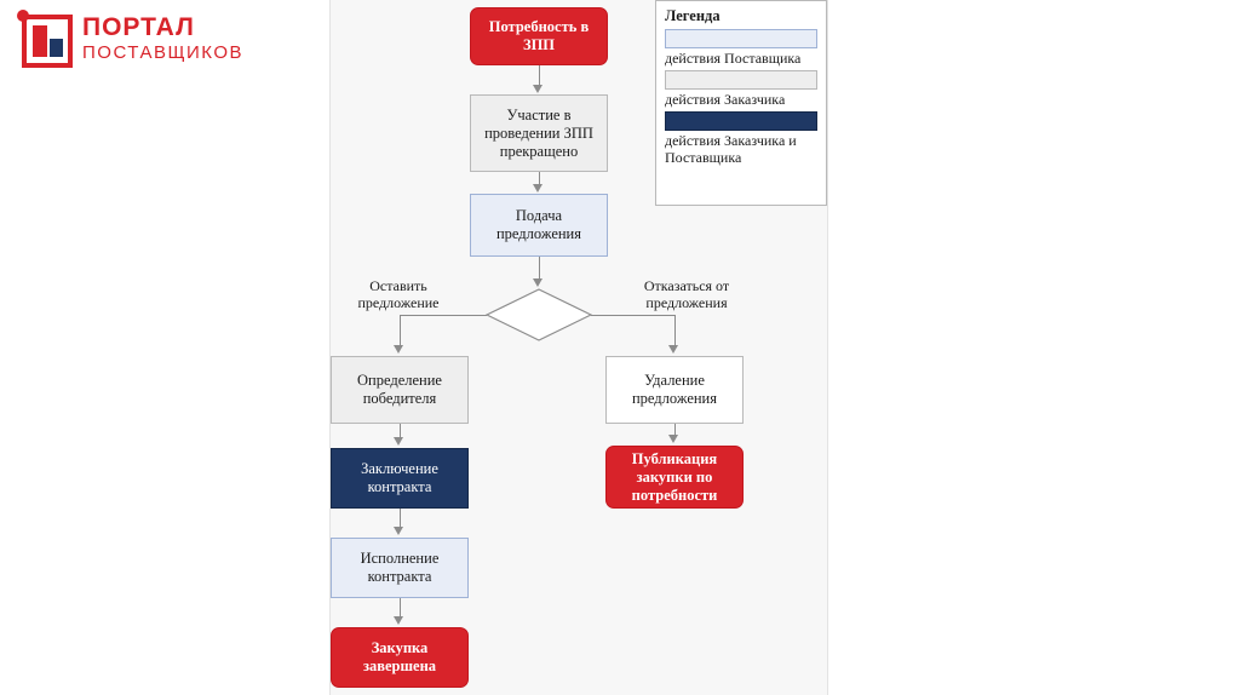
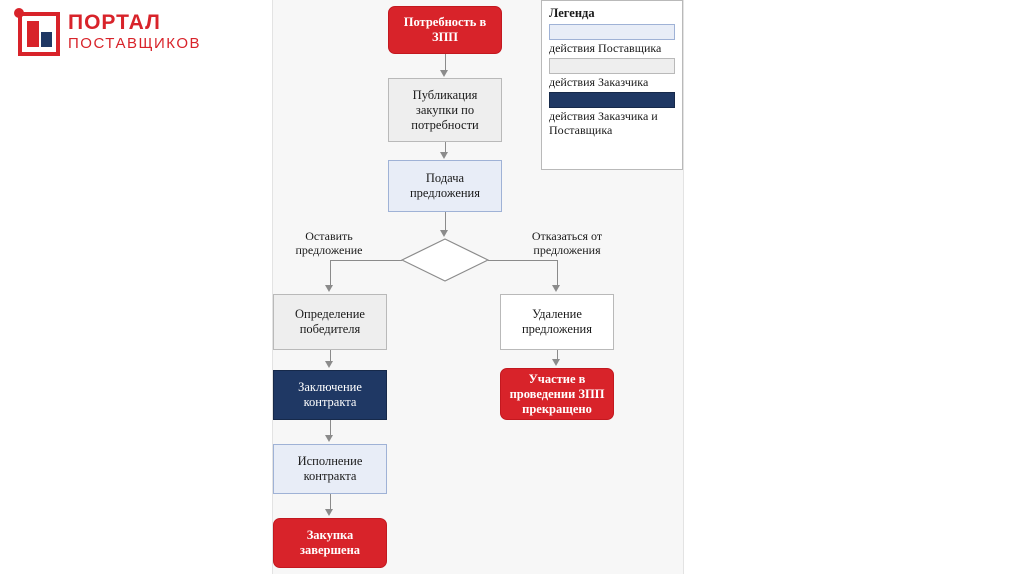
  ПОРТАЛ
  ПОСТАВЩИКОВ
  Потребность в ЗПП
- Участие в проведении ЗПП прекращено
+ Публикация закупки по потребности
  Подача предложения
  Определение победителя
  Удаление предложения
  Заключение контракта
- Публикация закупки по потребности
+ Участие в проведении ЗПП прекращено
  Исполнение контракта
  Закупка завершена
  Оставить предложение
  Отказаться от предложения
  Легенда
  действия Поставщика
  действия Заказчика
  действия Заказчика и Поставщика
